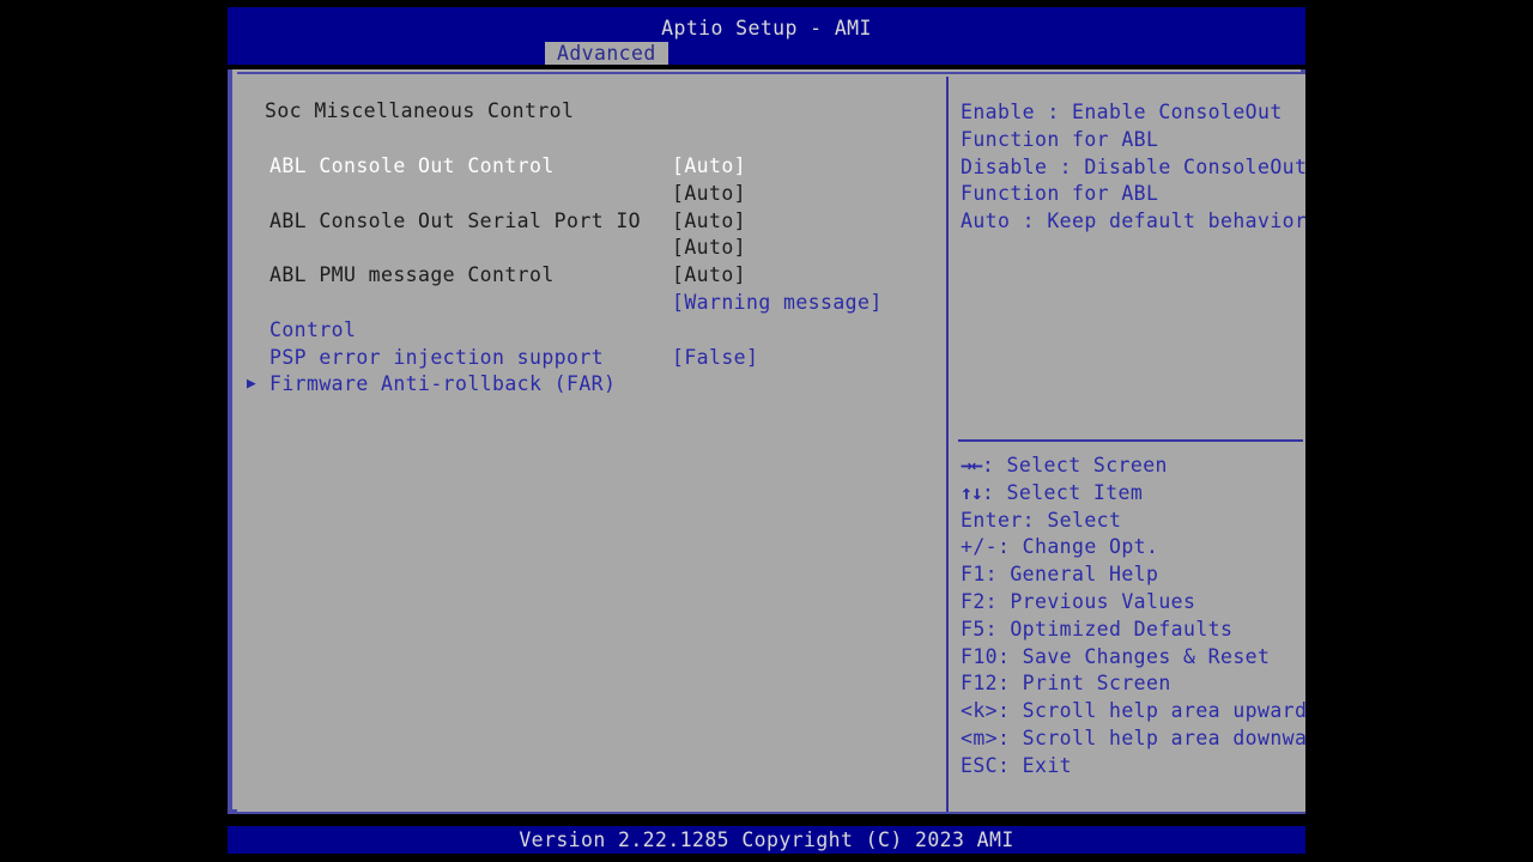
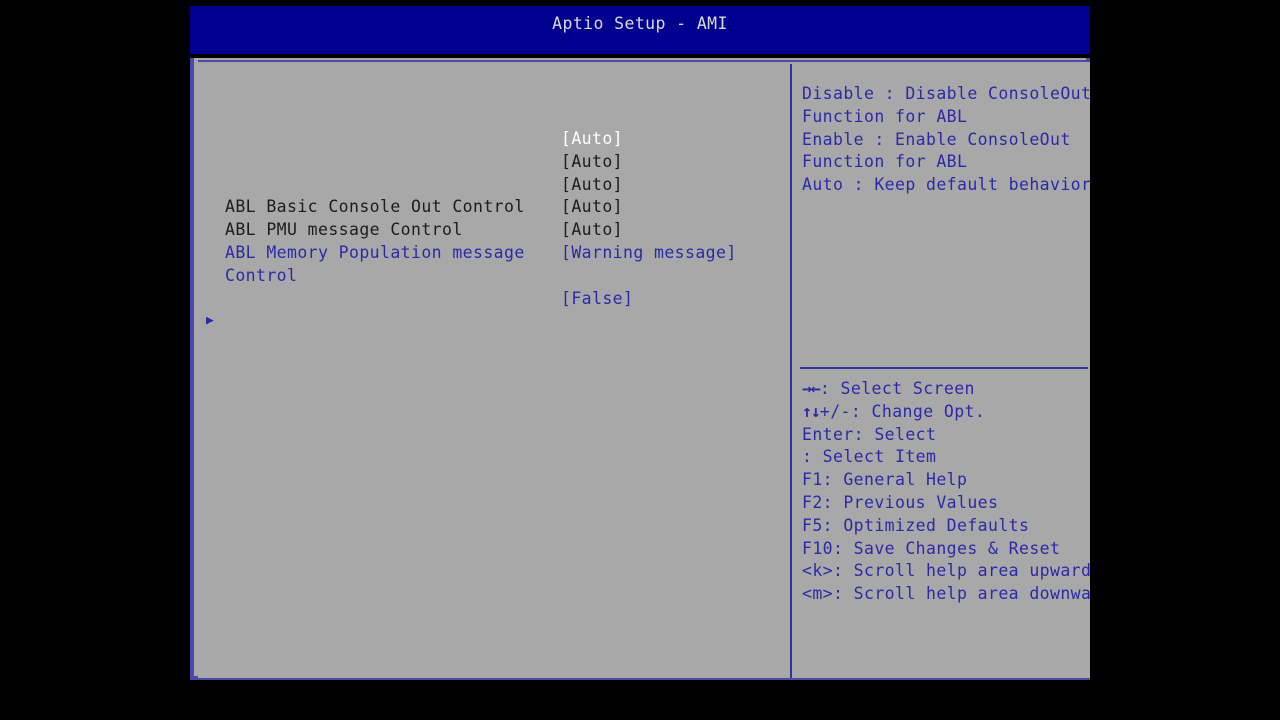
  Aptio Setup - AMI
- Advanced
- Soc Miscellaneous Control
- ABL Console Out Control
  [Auto]
  [Auto]
- ABL Console Out Serial Port IO
  [Auto]
+ ABL Basic Console Out Control
  [Auto]
  ABL PMU message Control
  [Auto]
+ ABL Memory Population message
  [Warning message]
  Control
- PSP error injection support
  [False]
  ▶
- Firmware Anti-rollback (FAR)
- Enable : Enable ConsoleOut
+ Disable : Disable ConsoleOut
  Function for ABL
- Disable : Disable ConsoleOut
+ Enable : Enable ConsoleOut
  Function for ABL
  Auto : Keep default behavior
  →←: Select Screen
- ↑↓: Select Item
+ ↑↓+/-: Change Opt.
  Enter: Select
- +/-: Change Opt.
+ : Select Item
  F1: General Help
  F2: Previous Values
  F5: Optimized Defaults
  F10: Save Changes & Reset
- F12: Print Screen
  <k>: Scroll help area upward
  <m>: Scroll help area downwa
- ESC: Exit
- Version 2.22.1285 Copyright (C) 2023 AMI
